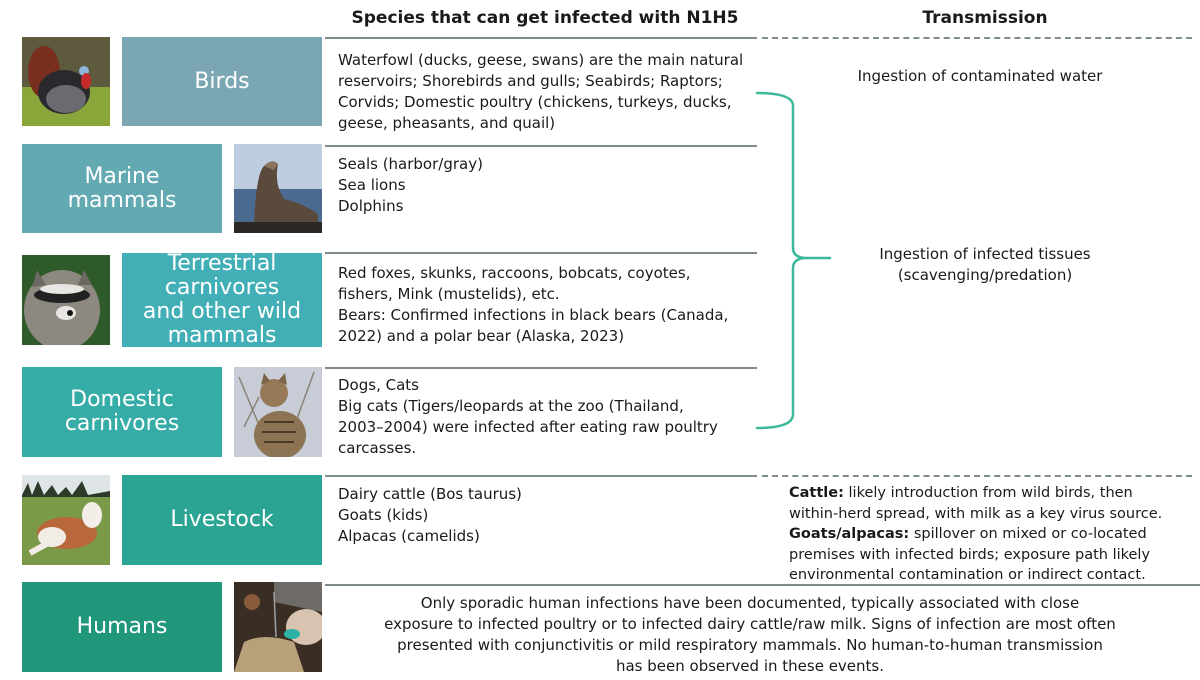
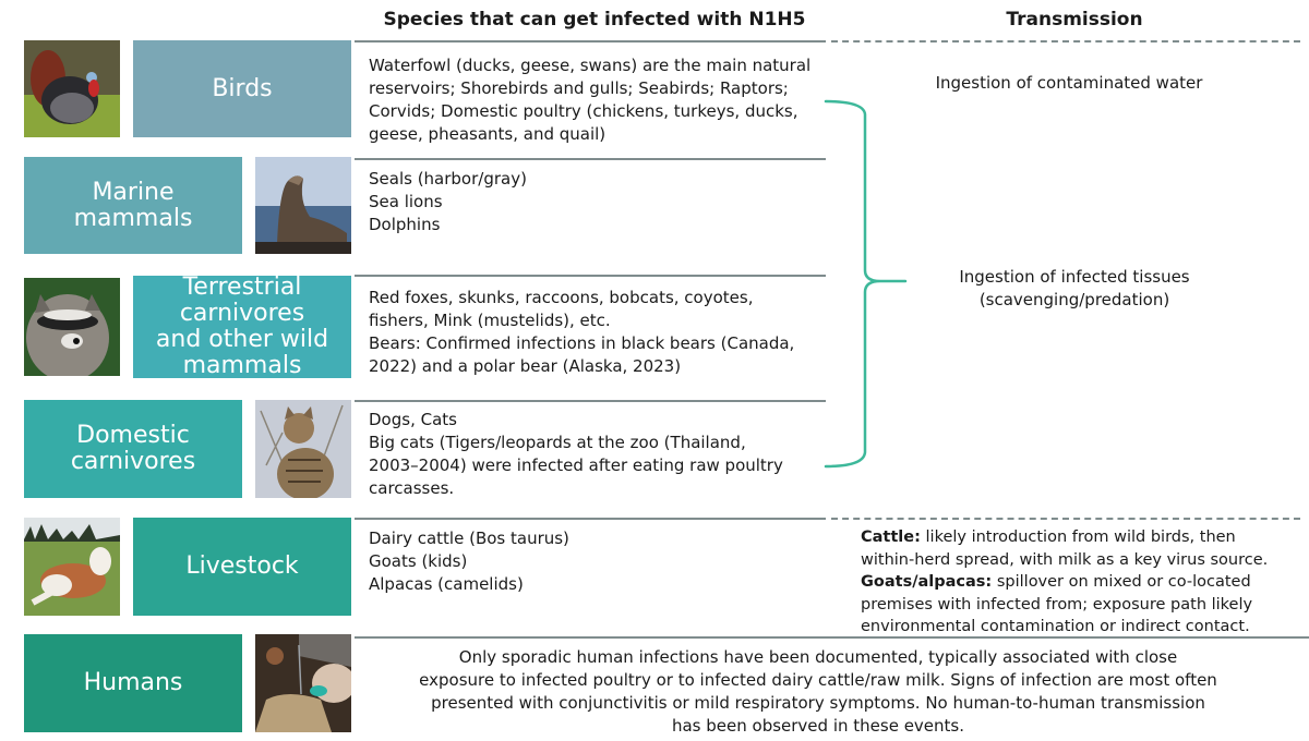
  Species that can get infected with N1H5
  Transmission
  Birds
  Waterfowl (ducks, geese, swans) are the main natural
  reservoirs; Shorebirds and gulls; Seabirds; Raptors;
  Corvids; Domestic poultry (chickens, turkeys, ducks,
  geese, pheasants, and quail)
  Ingestion of contaminated water
  Marine mammals
  Seals (harbor/gray)
  Sea lions
  Dolphins
  Terrestrial carnivores and other wild mammals
  Red foxes, skunks, raccoons, bobcats, coyotes,
  fishers, Mink (mustelids), etc.
  Bears: Confirmed infections in black bears (Canada,
  2022) and a polar bear (Alaska, 2023)
  Domestic carnivores
  Dogs, Cats
  Big cats (Tigers/leopards at the zoo (Thailand,
  2003–2004) were infected after eating raw poultry
  carcasses.
  Ingestion of infected tissues
  (scavenging/predation)
  Livestock
  Dairy cattle (Bos taurus)
  Goats (kids)
  Alpacas (camelids)
  Cattle: likely introduction from wild birds, then
  within-herd spread, with milk as a key virus source.
  Goats/alpacas: spillover on mixed or co-located
- premises with infected birds; exposure path likely
+ premises with infected from; exposure path likely
  environmental contamination or indirect contact.
  Humans
  Only sporadic human infections have been documented, typically associated with close
  exposure to infected poultry or to infected dairy cattle/raw milk. Signs of infection are most often
- presented with conjunctivitis or mild respiratory mammals. No human-to-human transmission
+ presented with conjunctivitis or mild respiratory symptoms. No human-to-human transmission
  has been observed in these events.
